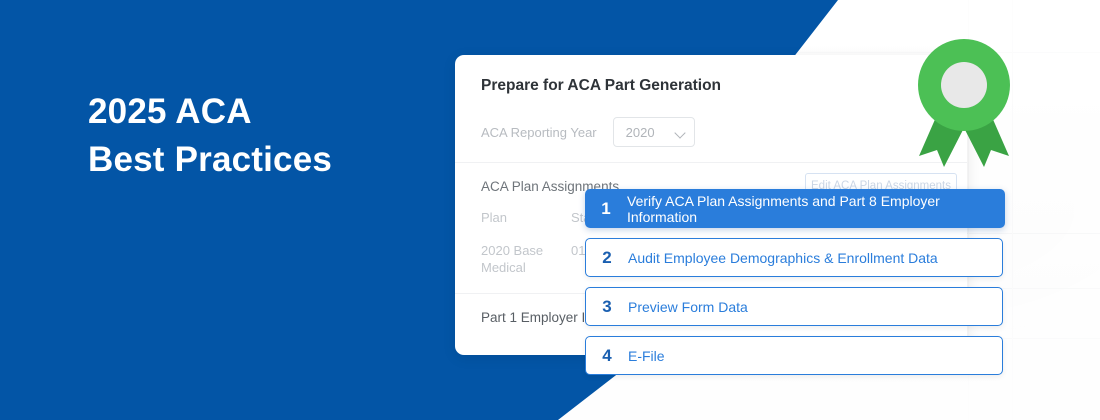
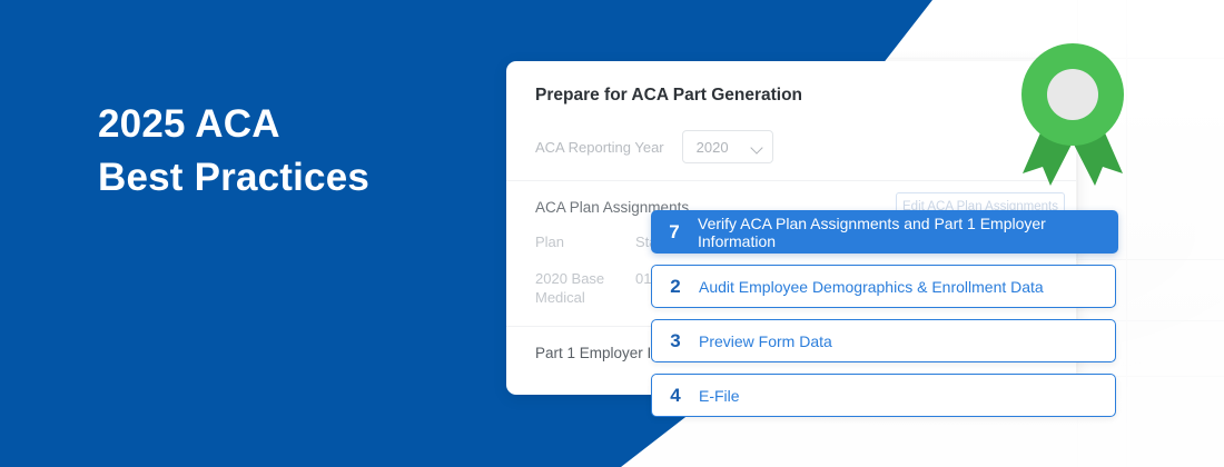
  2025 ACA
  Best Practices
  Prepare for ACA Part Generation
  ACA Reporting Year
  2020
  ACA Plan Assignments
  Edit ACA Plan Assignments
  Plan
  2020 Base Medical
  Part 1 Employer I
- 1
+ 7
- Verify ACA Plan Assignments and Part 8 Employer Information
+ Verify ACA Plan Assignments and Part 1 Employer Information
  2
  Audit Employee Demographics & Enrollment Data
  3
  Preview Form Data
  4
  E-File
